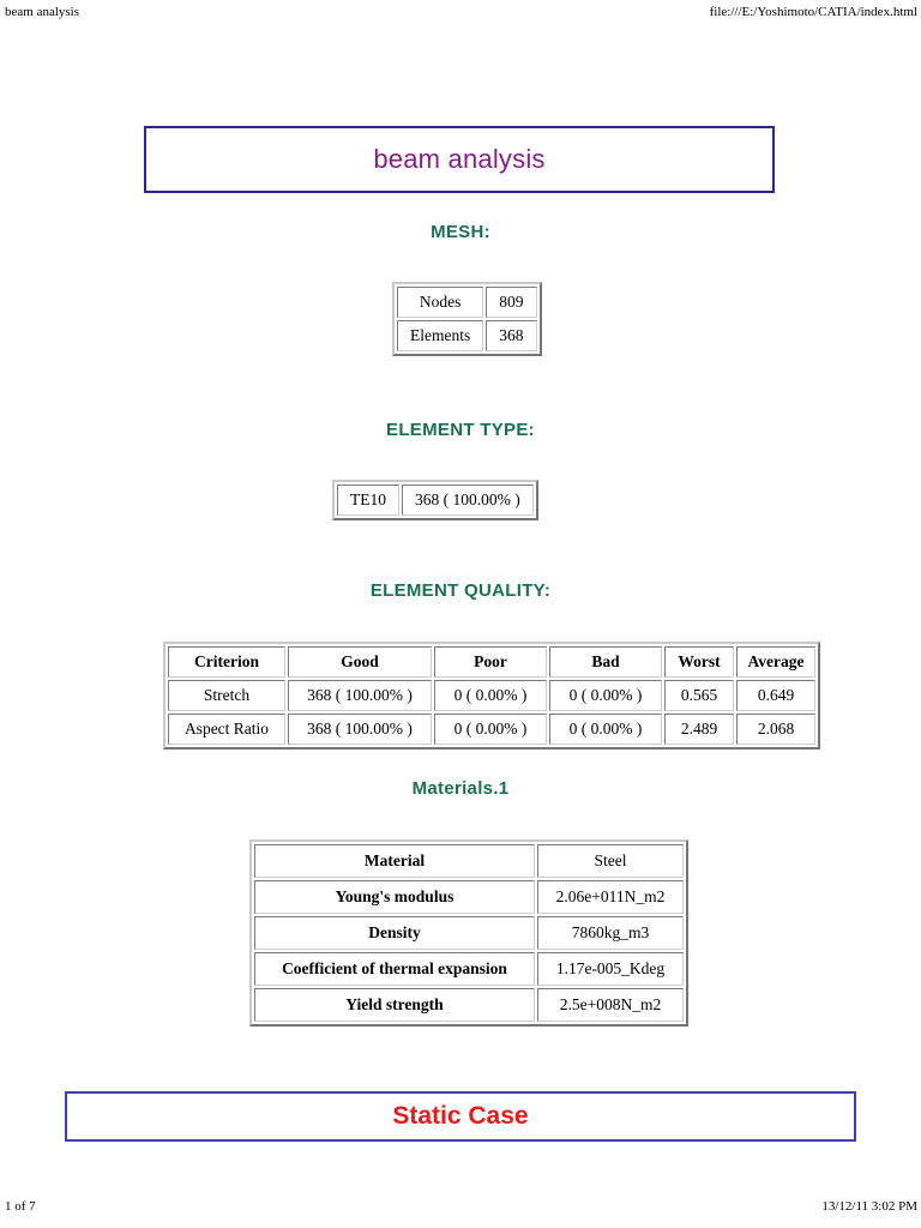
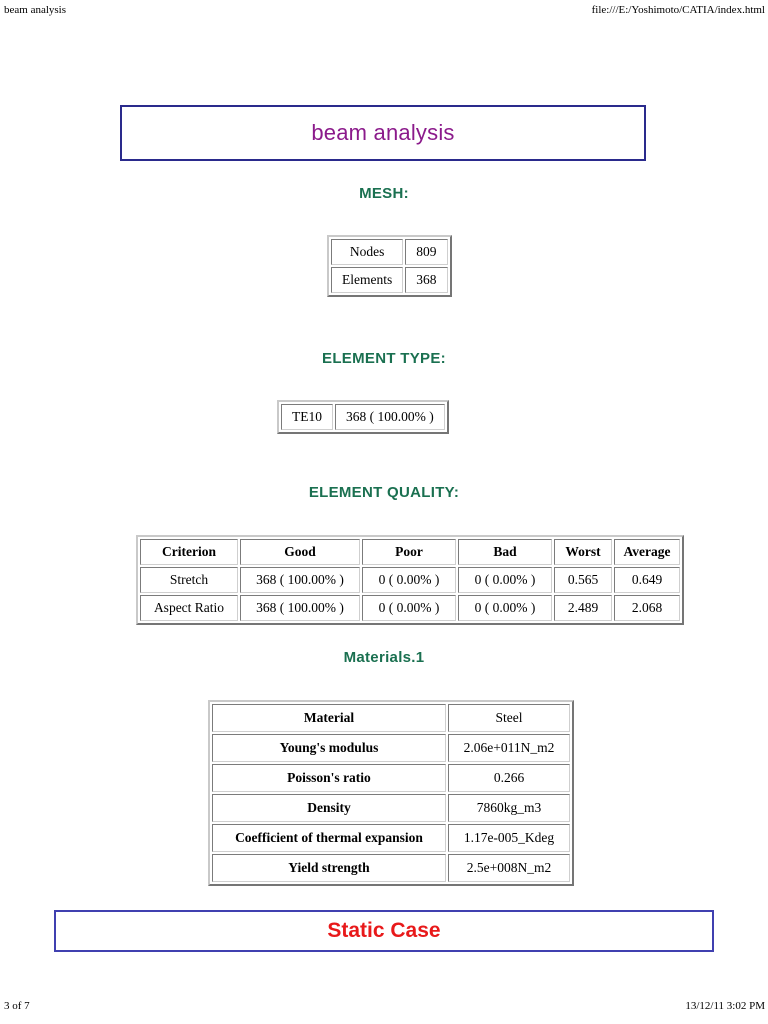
  beam analysis
  file:///E:/Yoshimoto/CATIA/index.html
  beam analysis
  MESH:
  Nodes	809
  Elements	368
  ELEMENT TYPE:
  TE10	368 ( 100.00% )
  ELEMENT QUALITY:
  Criterion	Good	Poor	Bad	Worst	Average
  Stretch	368 ( 100.00% )	0 ( 0.00% )	0 ( 0.00% )	0.565	0.649
  Aspect Ratio	368 ( 100.00% )	0 ( 0.00% )	0 ( 0.00% )	2.489	2.068
  Materials.1
  Material	Steel
  Young's modulus	2.06e+011N_m2
+ Poisson's ratio	0.266
  Density	7860kg_m3
  Coefficient of thermal expansion	1.17e-005_Kdeg
  Yield strength	2.5e+008N_m2
  Static Case
- 1 of 7
+ 3 of 7
  13/12/11 3:02 PM
